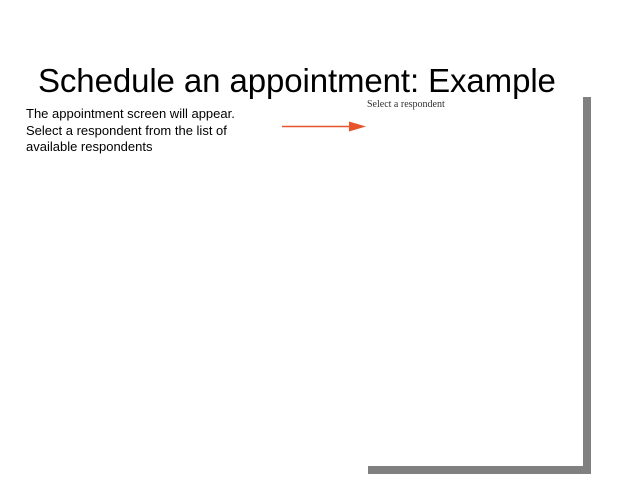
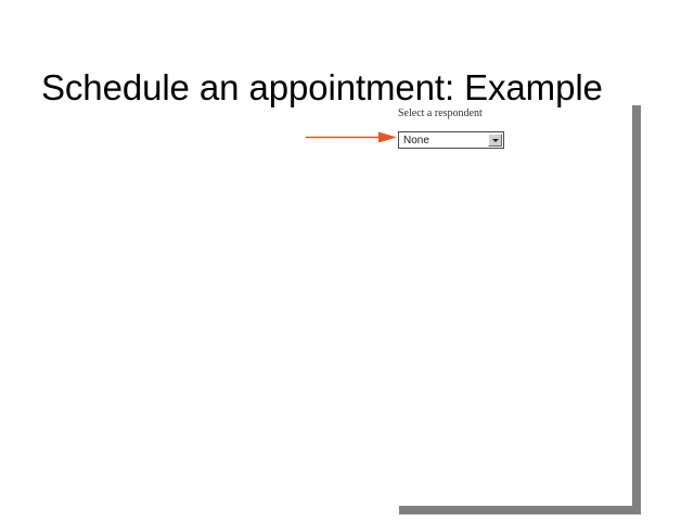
  Schedule an appointment: Example
- The appointment screen will appear. Select a respondent from the list of available respondents
  Select a respondent
+ None
